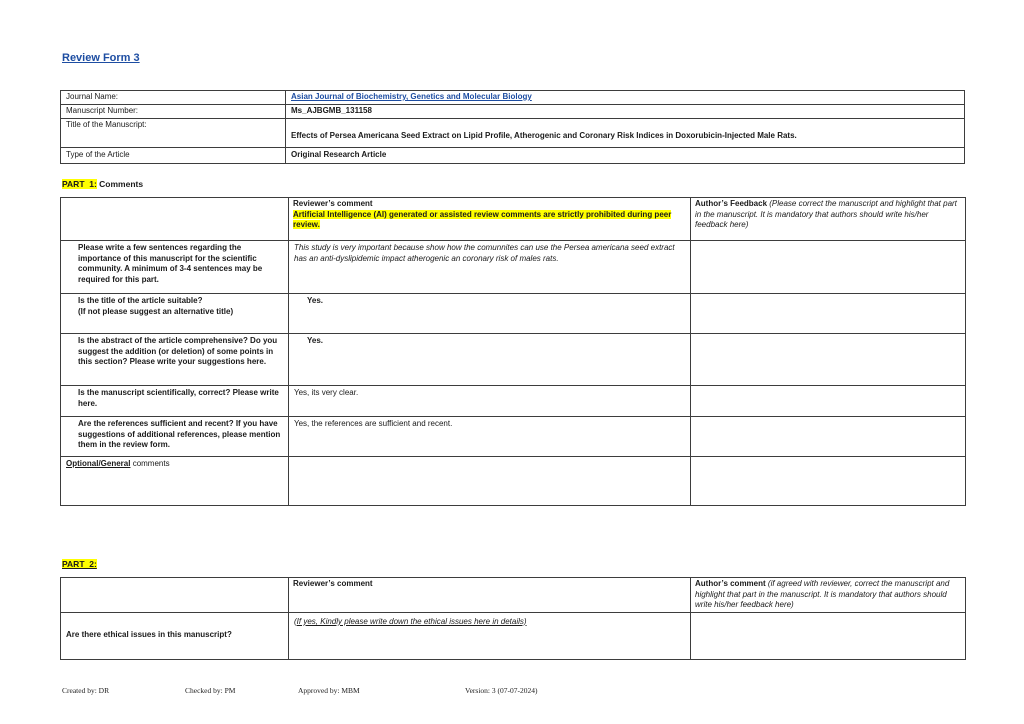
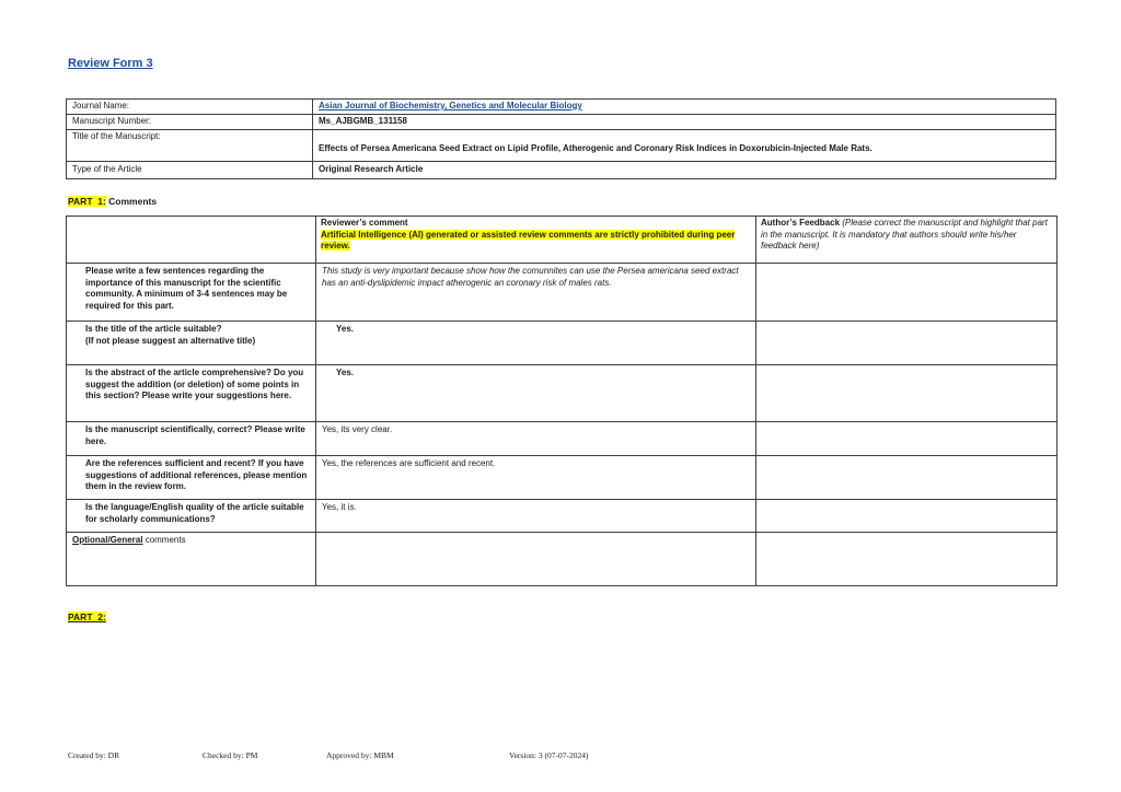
  Review Form 3
  Journal Name:	Asian Journal of Biochemistry, Genetics and Molecular Biology
  Manuscript Number:	Ms_AJBGMB_131158
  Title of the Manuscript:	Effects of Persea Americana Seed Extract on Lipid Profile, Atherogenic and Coronary Risk Indices in Doxorubicin-Injected Male Rats.
  Type of the Article	Original Research Article
  PART 1: Comments
  	Reviewer’s comment Artificial Intelligence (AI) generated or assisted review comments are strictly prohibited during peer review.	Author’s Feedback (Please correct the manuscript and highlight that part in the manuscript. It is mandatory that authors should write his/her feedback here)
  Please write a few sentences regarding the importance of this manuscript for the scientific community. A minimum of 3-4 sentences may be required for this part.	This study is very important because show how the comunnites can use the Persea americana seed extract has an anti-dyslipidemic impact atherogenic an coronary risk of males rats.
  Is the title of the article suitable? (If not please suggest an alternative title)	Yes.
  Is the abstract of the article comprehensive? Do you suggest the addition (or deletion) of some points in this section? Please write your suggestions here.	Yes.
  Is the manuscript scientifically, correct? Please write here.	Yes, its very clear.
  Are the references sufficient and recent? If you have suggestions of additional references, please mention them in the review form.	Yes, the references are sufficient and recent.
+ Is the language/English quality of the article suitable for scholarly communications?	Yes, it is.
  Optional/General comments
  PART 2:
- 	Reviewer’s comment	Author’s comment (if agreed with reviewer, correct the manuscript and highlight that part in the manuscript. It is mandatory that authors should write his/her feedback here)
- Are there ethical issues in this manuscript?	(If yes, Kindly please write down the ethical issues here in details)
  Created by: DR
  Checked by: PM
  Approved by: MBM
  Version: 3 (07-07-2024)
